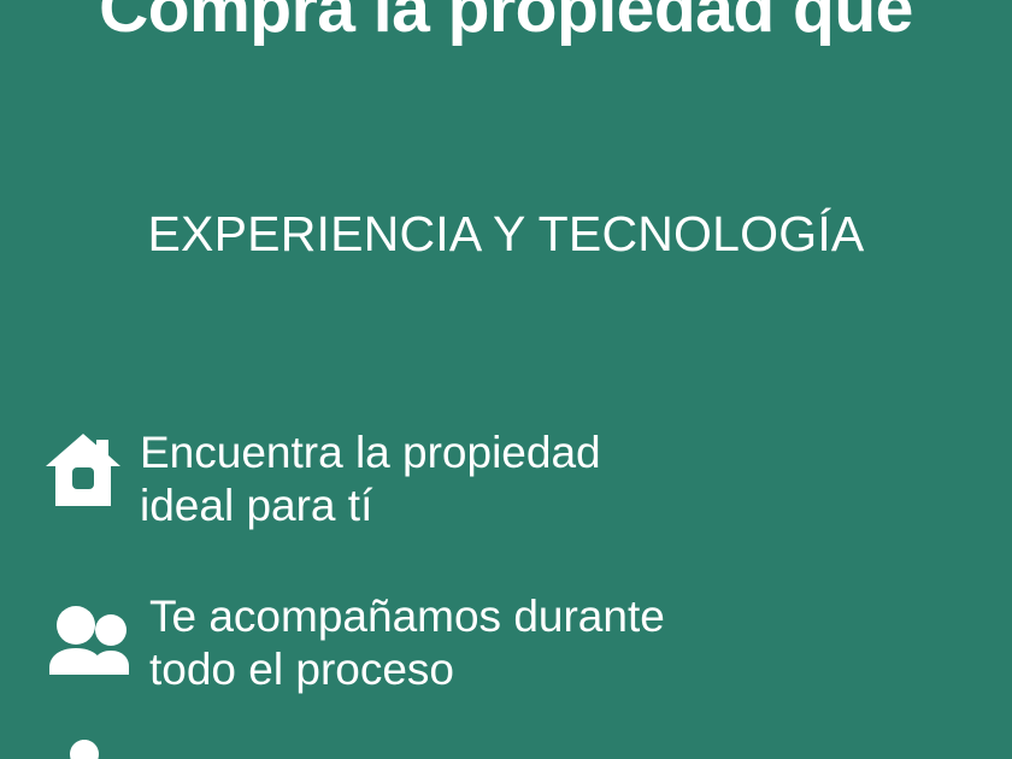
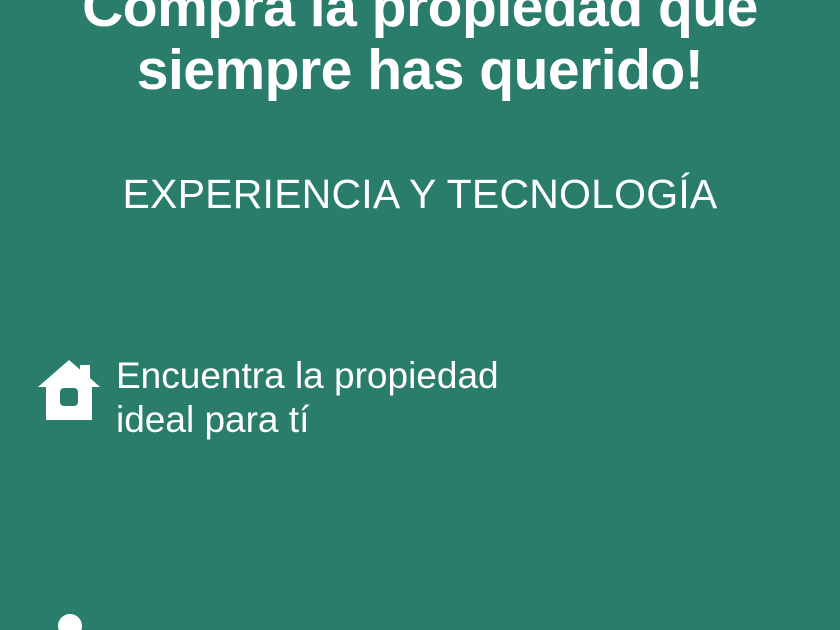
  Compra la propiedad que
+ siempre has querido!
  EXPERIENCIA Y TECNOLOGÍA
  Encuentra la propiedad
  ideal para tí
- Te acompañamos durante
- todo el proceso
